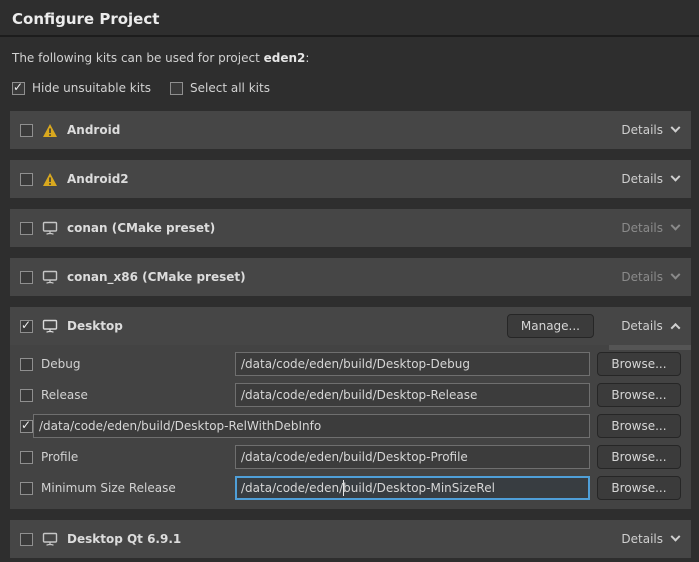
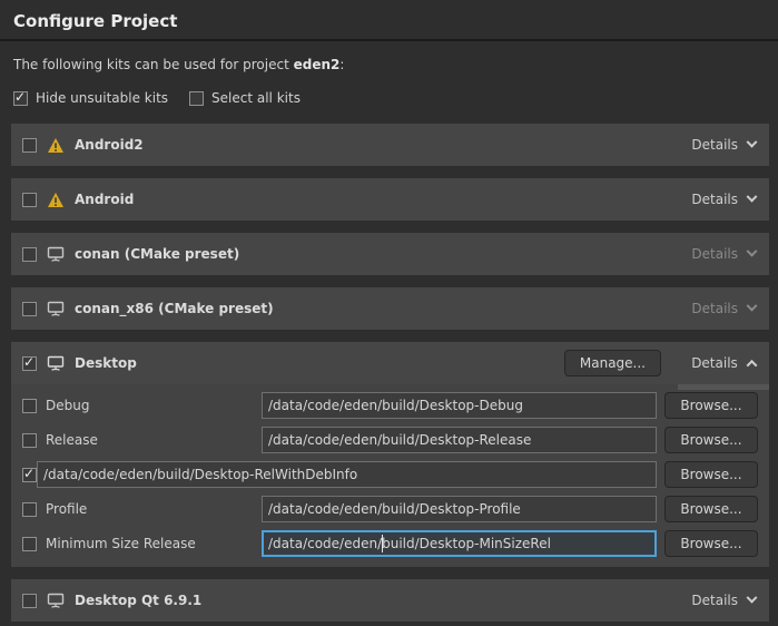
  Configure Project
  The following kits can be used for project eden2:
  Hide unsuitable kits
  Select all kits
- Android
+ Android2
  Details
- Android2
+ Android
  Details
  conan (CMake preset)
  Details
  conan_x86 (CMake preset)
  Details
  Desktop
  Manage...
  Details
  Debug
  /data/code/eden/build/Desktop-Debug
  Browse...
  Release
  /data/code/eden/build/Desktop-Release
  Browse...
  /data/code/eden/build/Desktop-RelWithDebInfo
  Browse...
  Profile
  /data/code/eden/build/Desktop-Profile
  Browse...
  Minimum Size Release
  /data/code/eden/build/Desktop-MinSizeRel
  Browse...
  Desktop Qt 6.9.1
  Details
